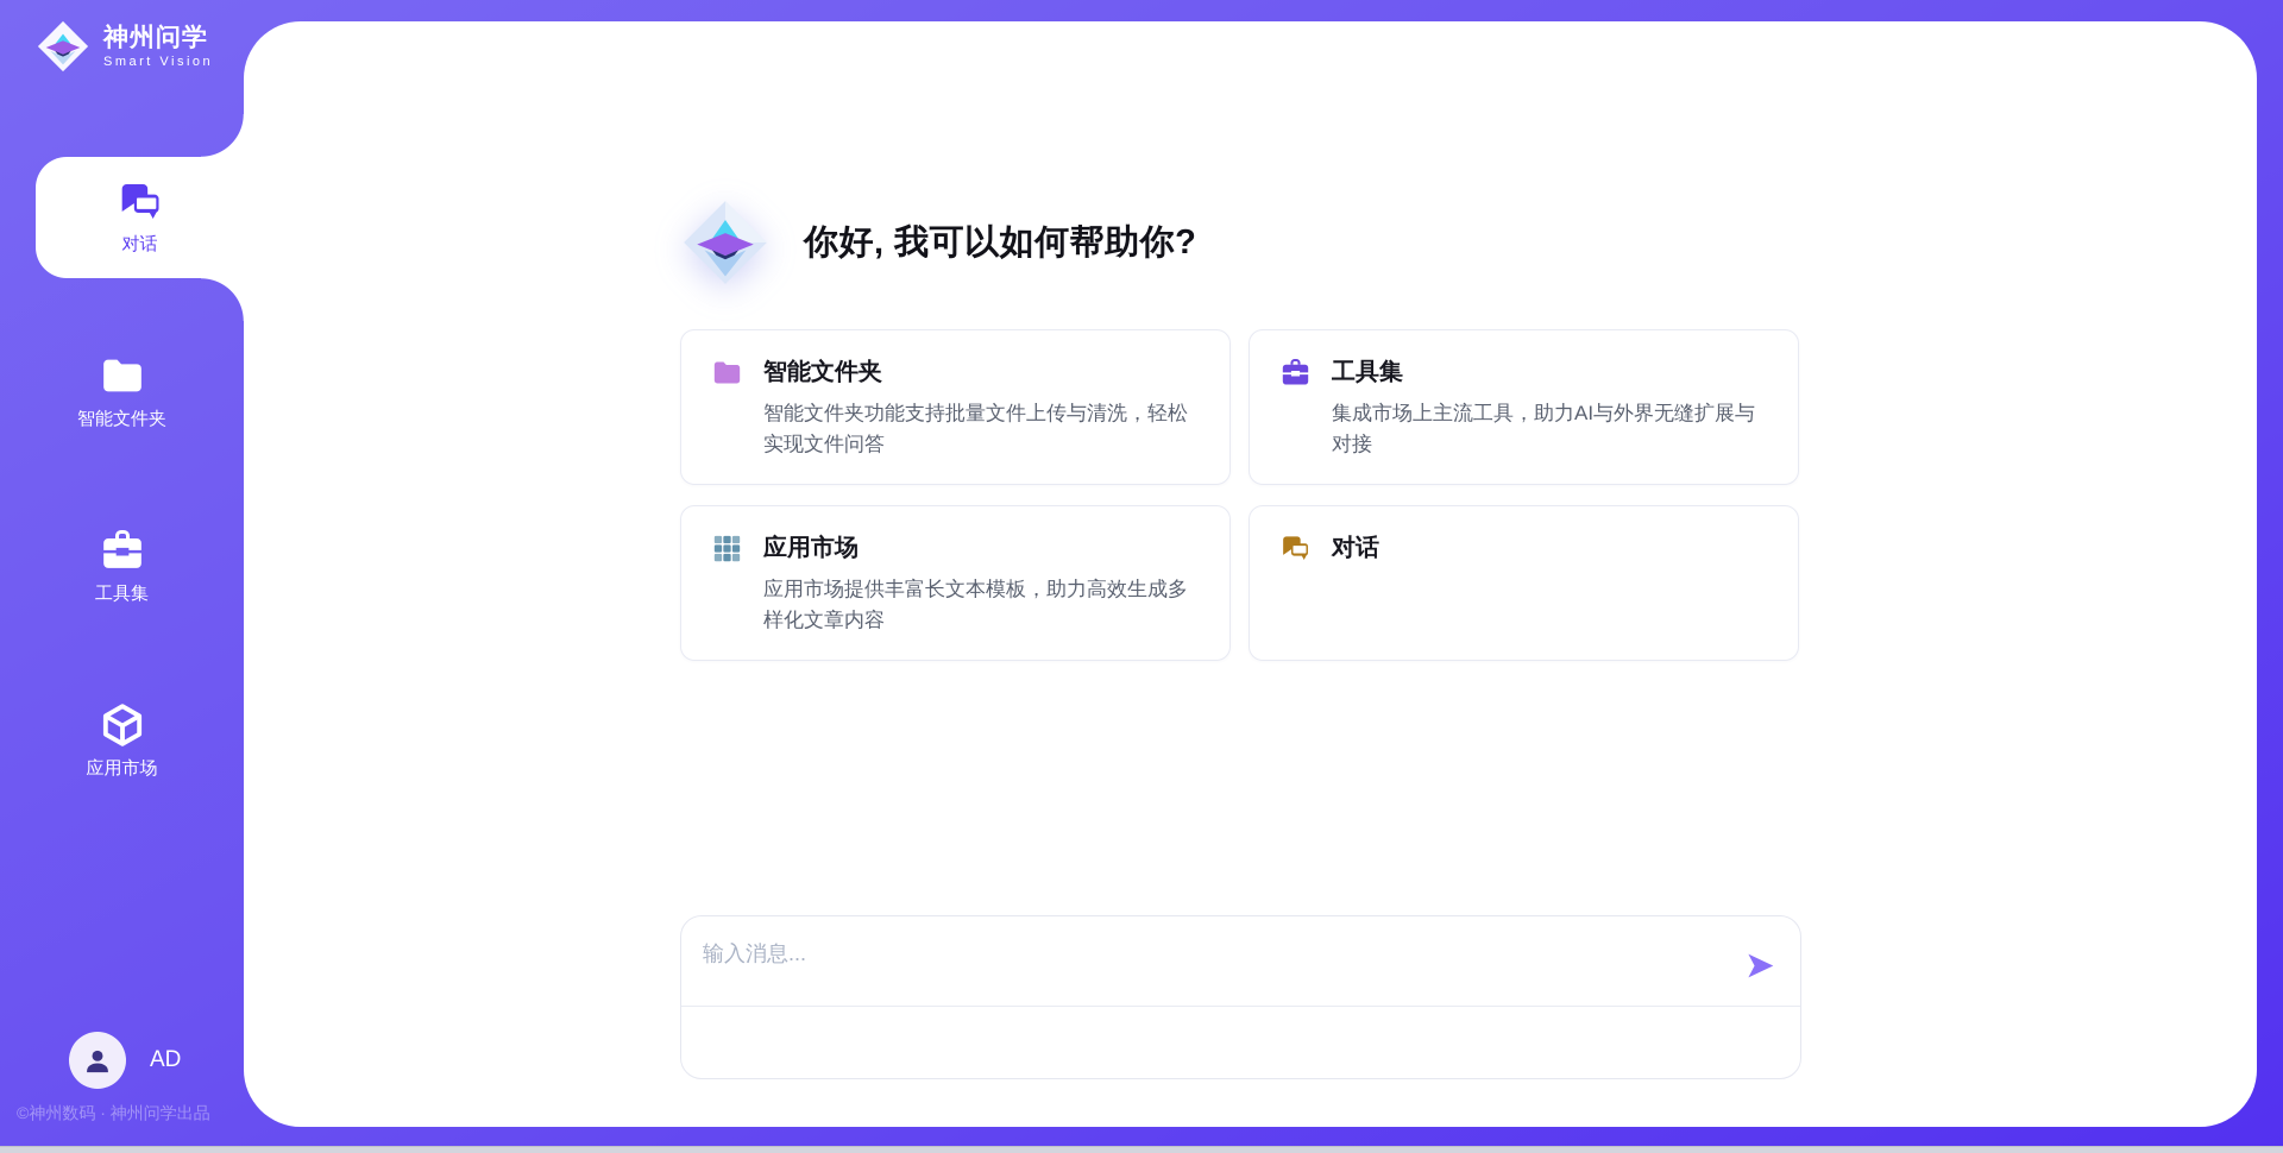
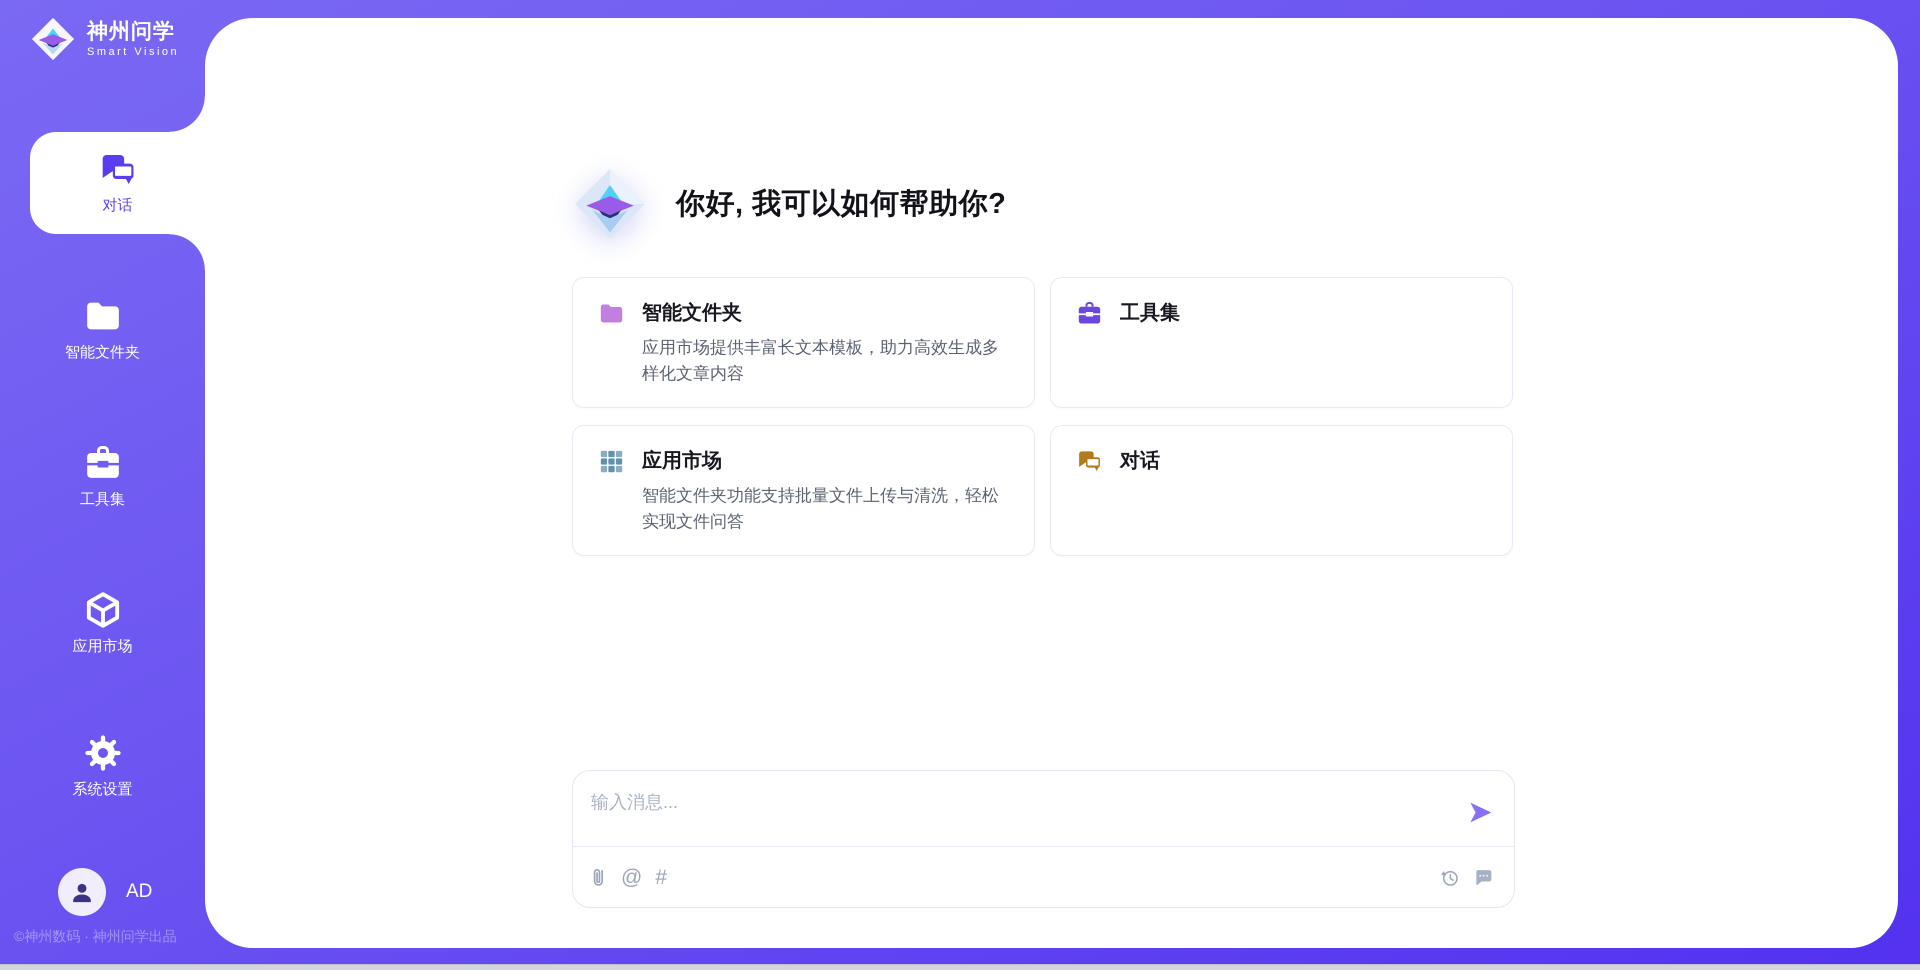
  神州问学
  Smart Vision
  对话
  智能文件夹
  工具集
  应用市场
+ 系统设置
  AD
  ©神州数码 · 神州问学出品
  你好, 我可以如何帮助你?
  智能文件夹
- 智能文件夹功能支持批量文件上传与清洗，轻松实现文件问答
+ 应用市场提供丰富长文本模板，助力高效生成多样化文章内容
  工具集
- 集成市场上主流工具，助力AI与外界无缝扩展与对接
  应用市场
- 应用市场提供丰富长文本模板，助力高效生成多样化文章内容
+ 智能文件夹功能支持批量文件上传与清洗，轻松实现文件问答
  对话
  输入消息...
+ @
+ #
